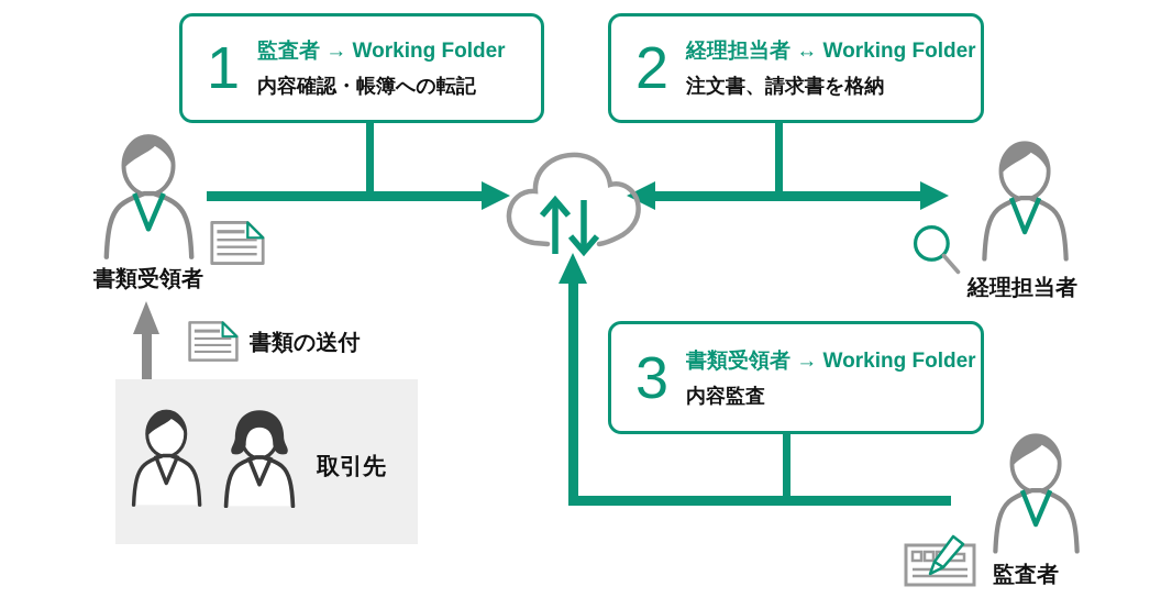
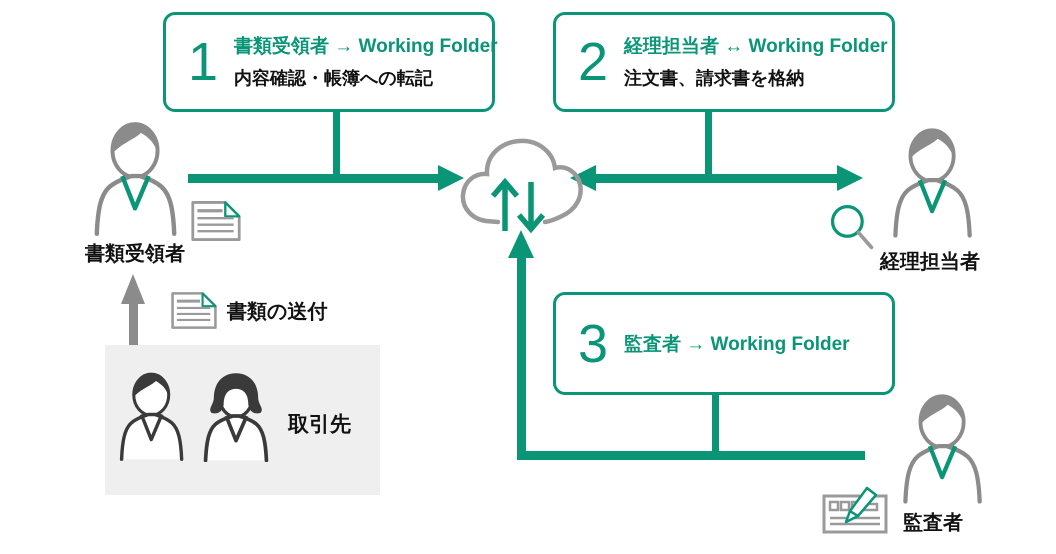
  1
- 監査者 → Working Folder
+ 書類受領者 → Working Folder
  内容確認・帳簿への転記
  2
  経理担当者 ↔ Working Folder
  注文書、請求書を格納
  3
- 書類受領者 → Working Folder
+ 監査者 → Working Folder
- 内容監査
  書類受領者
  書類の送付
  取引先
  経理担当者
  監査者
